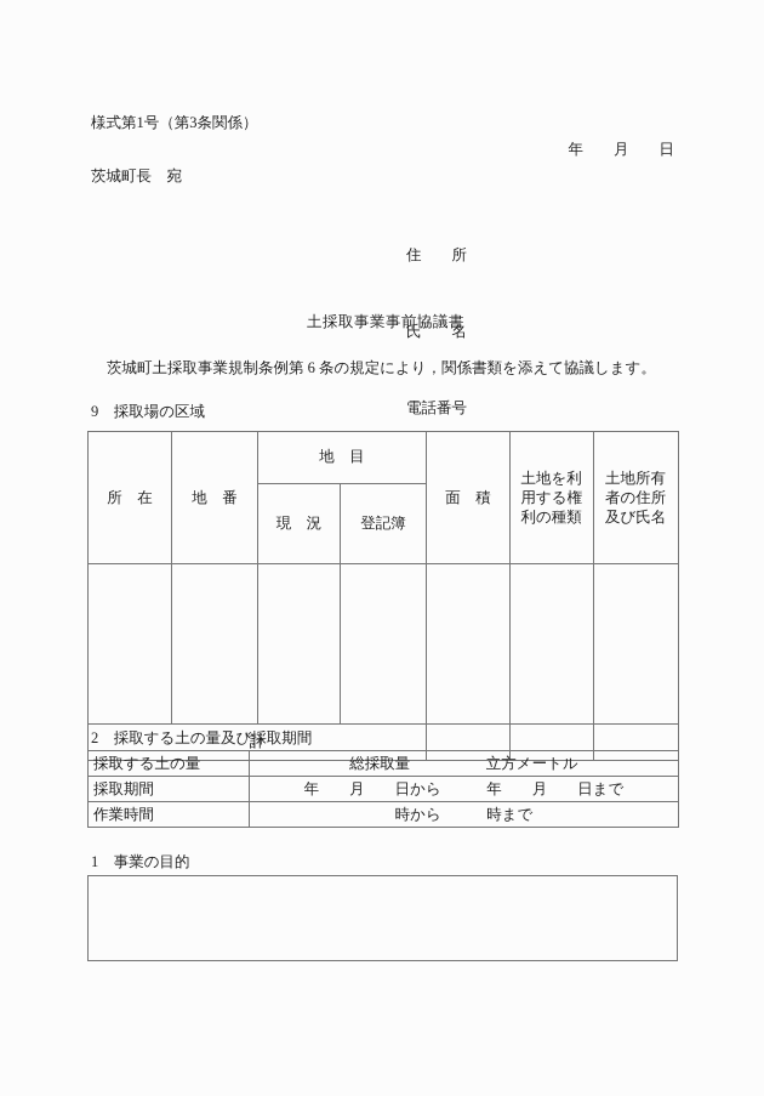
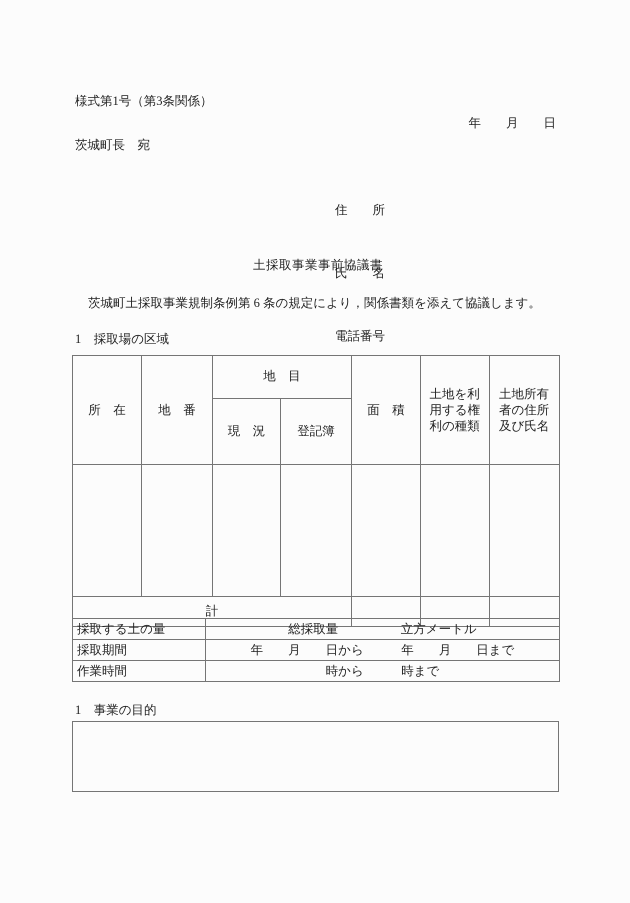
  様式第1号（第3条関係）
  年 月 日
  茨城町長 宛
  住 所
  氏 名
  電話番号
  土採取事業事前協議書
  茨城町土採取事業規制条例第 6 条の規定により，関係書類を添えて協議します。
- 9 採取場の区域
+ 1 採取場の区域
  所 在	地 番	地 目	面 積	土地を利用する権利の種類	土地所有者の住所及び氏名
  現 況	登記簿
  計
- 2 採取する土の量及び採取期間
  採取する土の量	総採取量 立方メートル
  採取期間	年 月 日から 年 月 日まで
  作業時間	時から 時まで
  1 事業の目的
